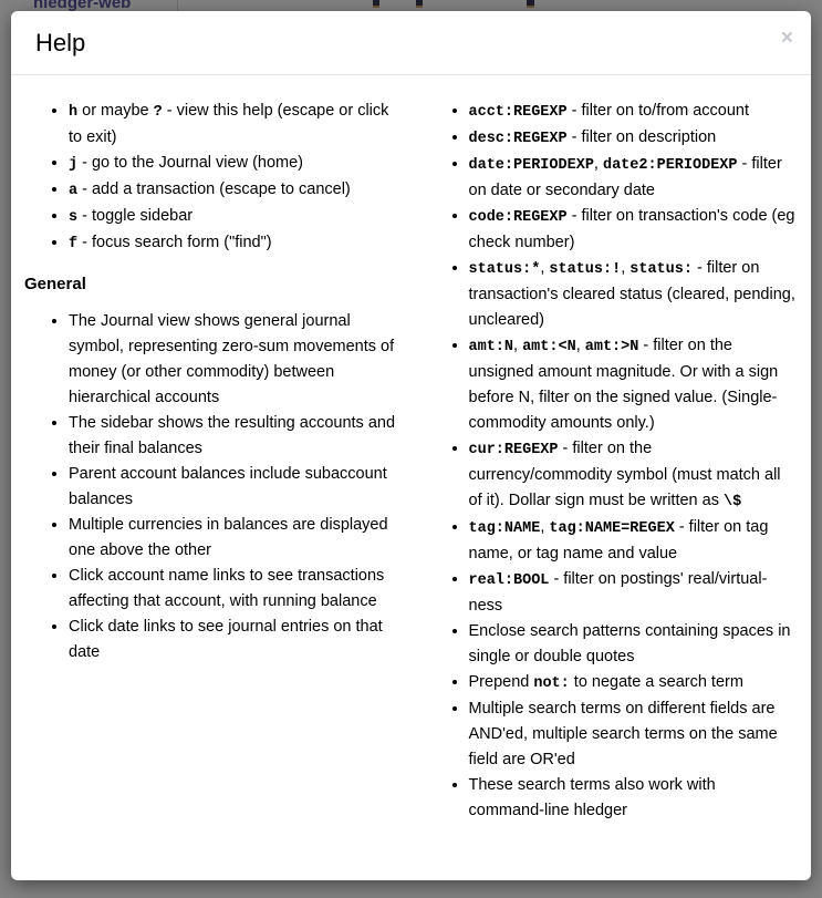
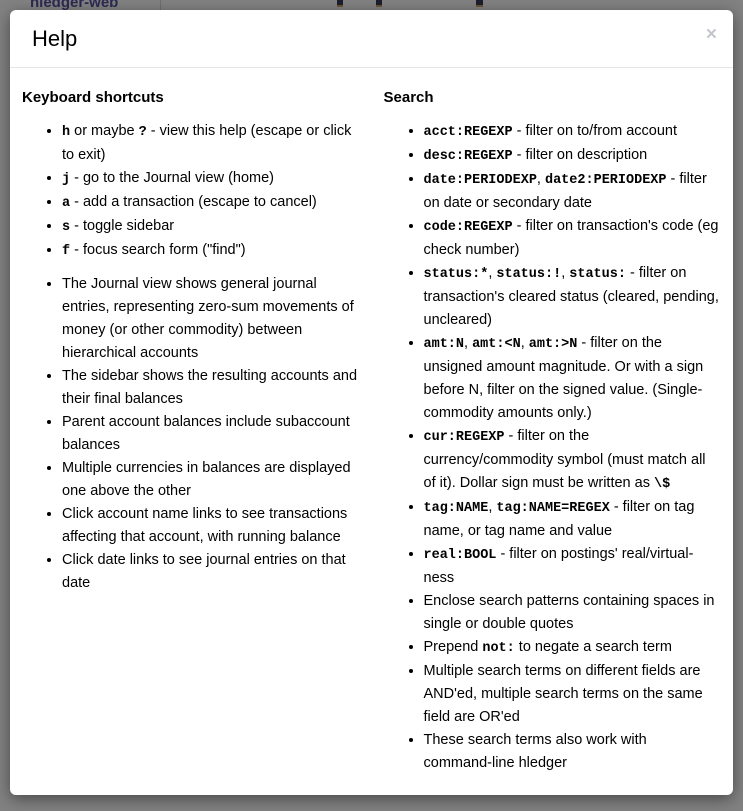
  hledger-web
  Help
  ×
+ Keyboard shortcuts
  h or maybe ? - view this help (escape or click to exit)
  j - go to the Journal view (home)
  a - add a transaction (escape to cancel)
  s - toggle sidebar
  f - focus search form ("find")
- General
- The Journal view shows general journal symbol, representing zero-sum movements of money (or other commodity) between hierarchical accounts
+ The Journal view shows general journal entries, representing zero-sum movements of money (or other commodity) between hierarchical accounts
  The sidebar shows the resulting accounts and their final balances
  Parent account balances include subaccount balances
  Multiple currencies in balances are displayed one above the other
  Click account name links to see transactions affecting that account, with running balance
  Click date links to see journal entries on that date
+ Search
  acct:REGEXP - filter on to/from account
  desc:REGEXP - filter on description
  date:PERIODEXP, date2:PERIODEXP - filter on date or secondary date
  code:REGEXP - filter on transaction's code (eg check number)
  status:*, status:!, status: - filter on transaction's cleared status (cleared, pending, uncleared)
  amt:N, amt:<N, amt:>N - filter on the unsigned amount magnitude. Or with a sign before N, filter on the signed value. (Single-commodity amounts only.)
  cur:REGEXP - filter on the currency/commodity symbol (must match all of it). Dollar sign must be written as \$
  tag:NAME, tag:NAME=REGEX - filter on tag name, or tag name and value
  real:BOOL - filter on postings' real/virtual-ness
  Enclose search patterns containing spaces in single or double quotes
  Prepend not: to negate a search term
  Multiple search terms on different fields are AND'ed, multiple search terms on the same field are OR'ed
  These search terms also work with command-line hledger
